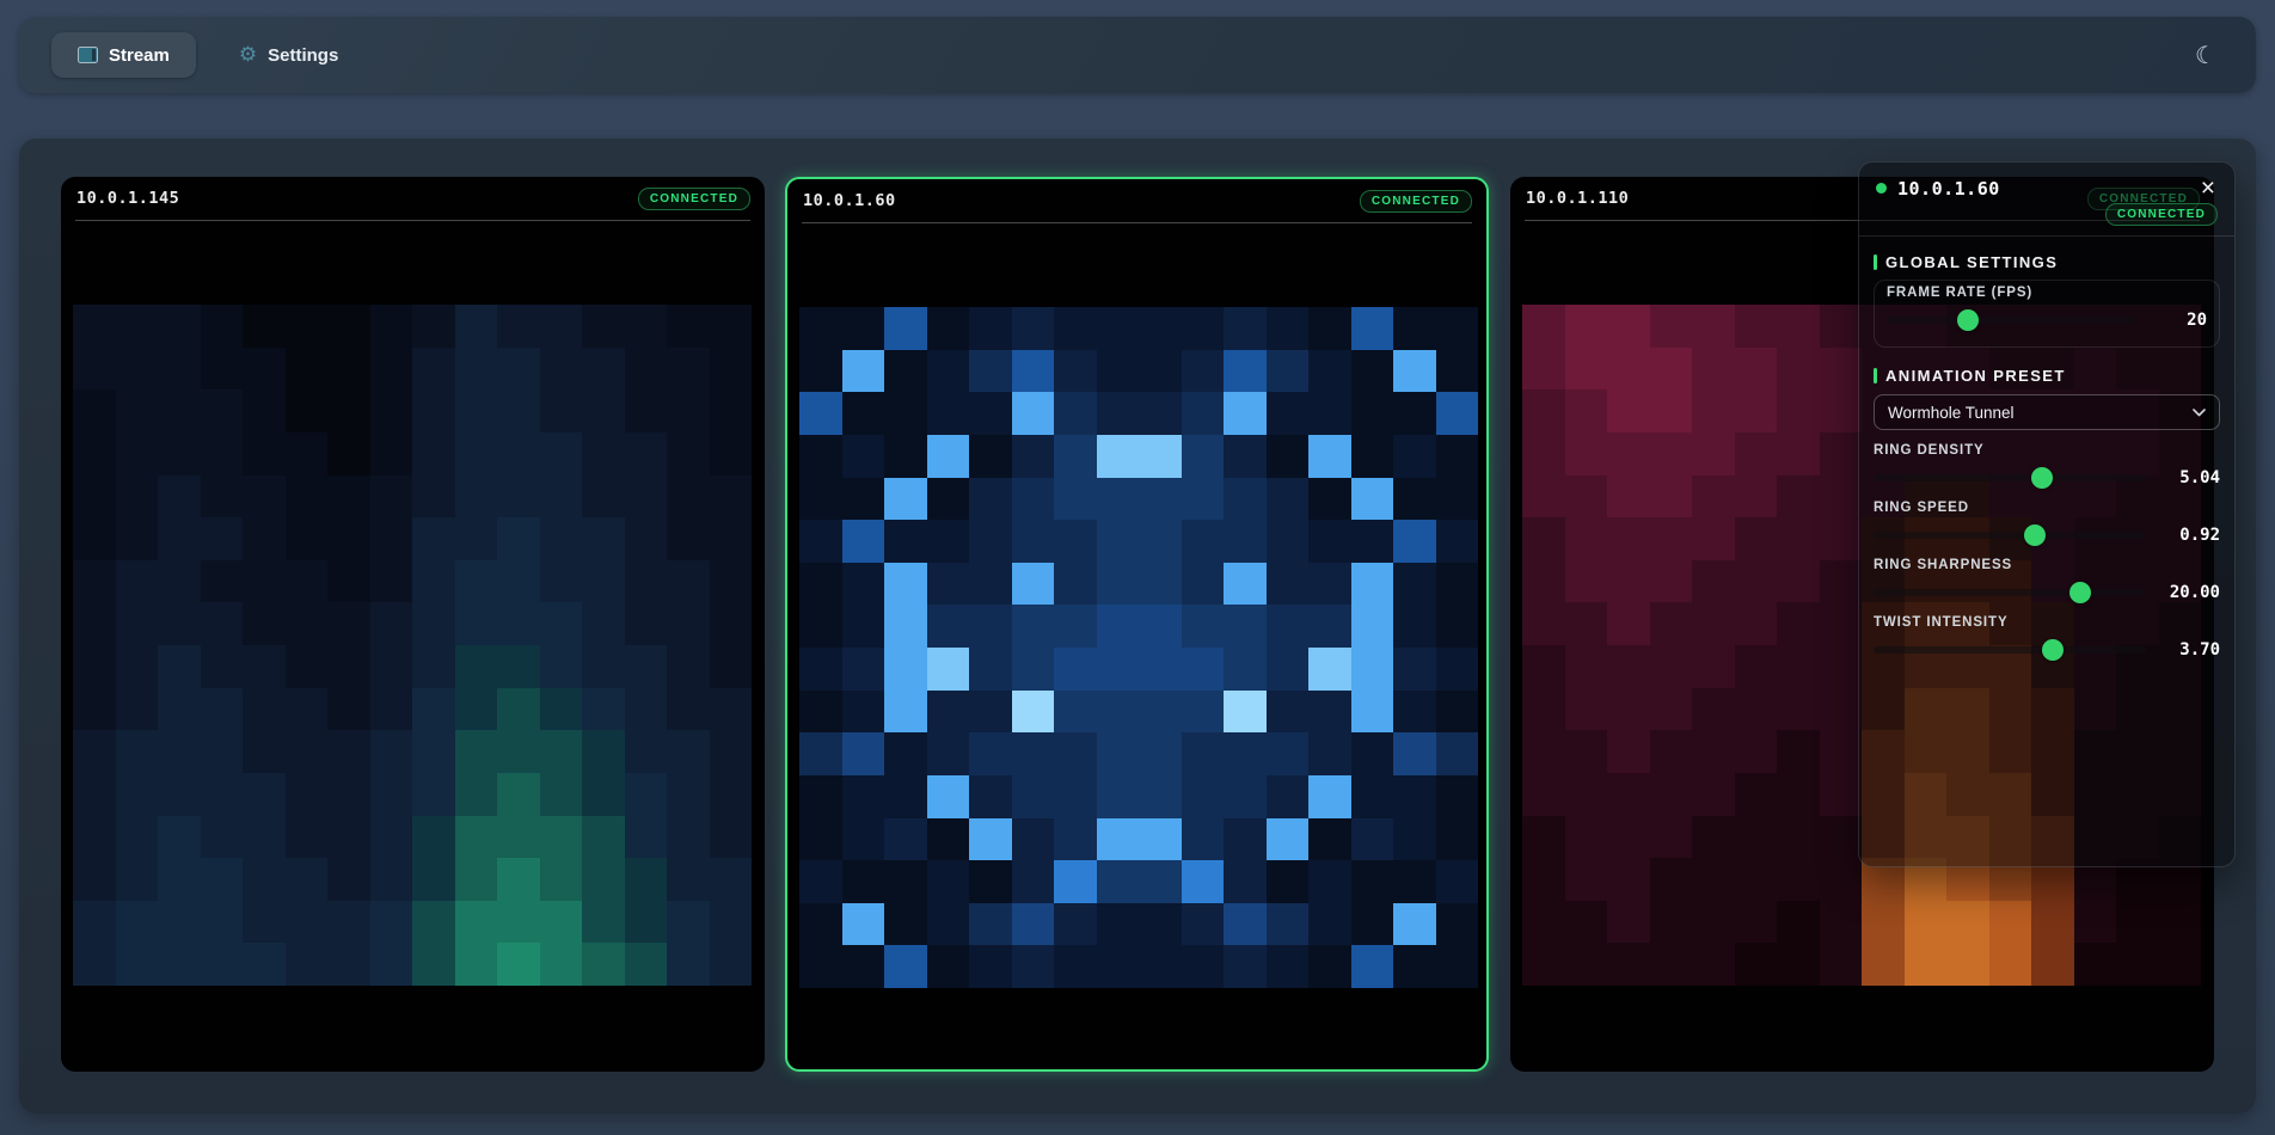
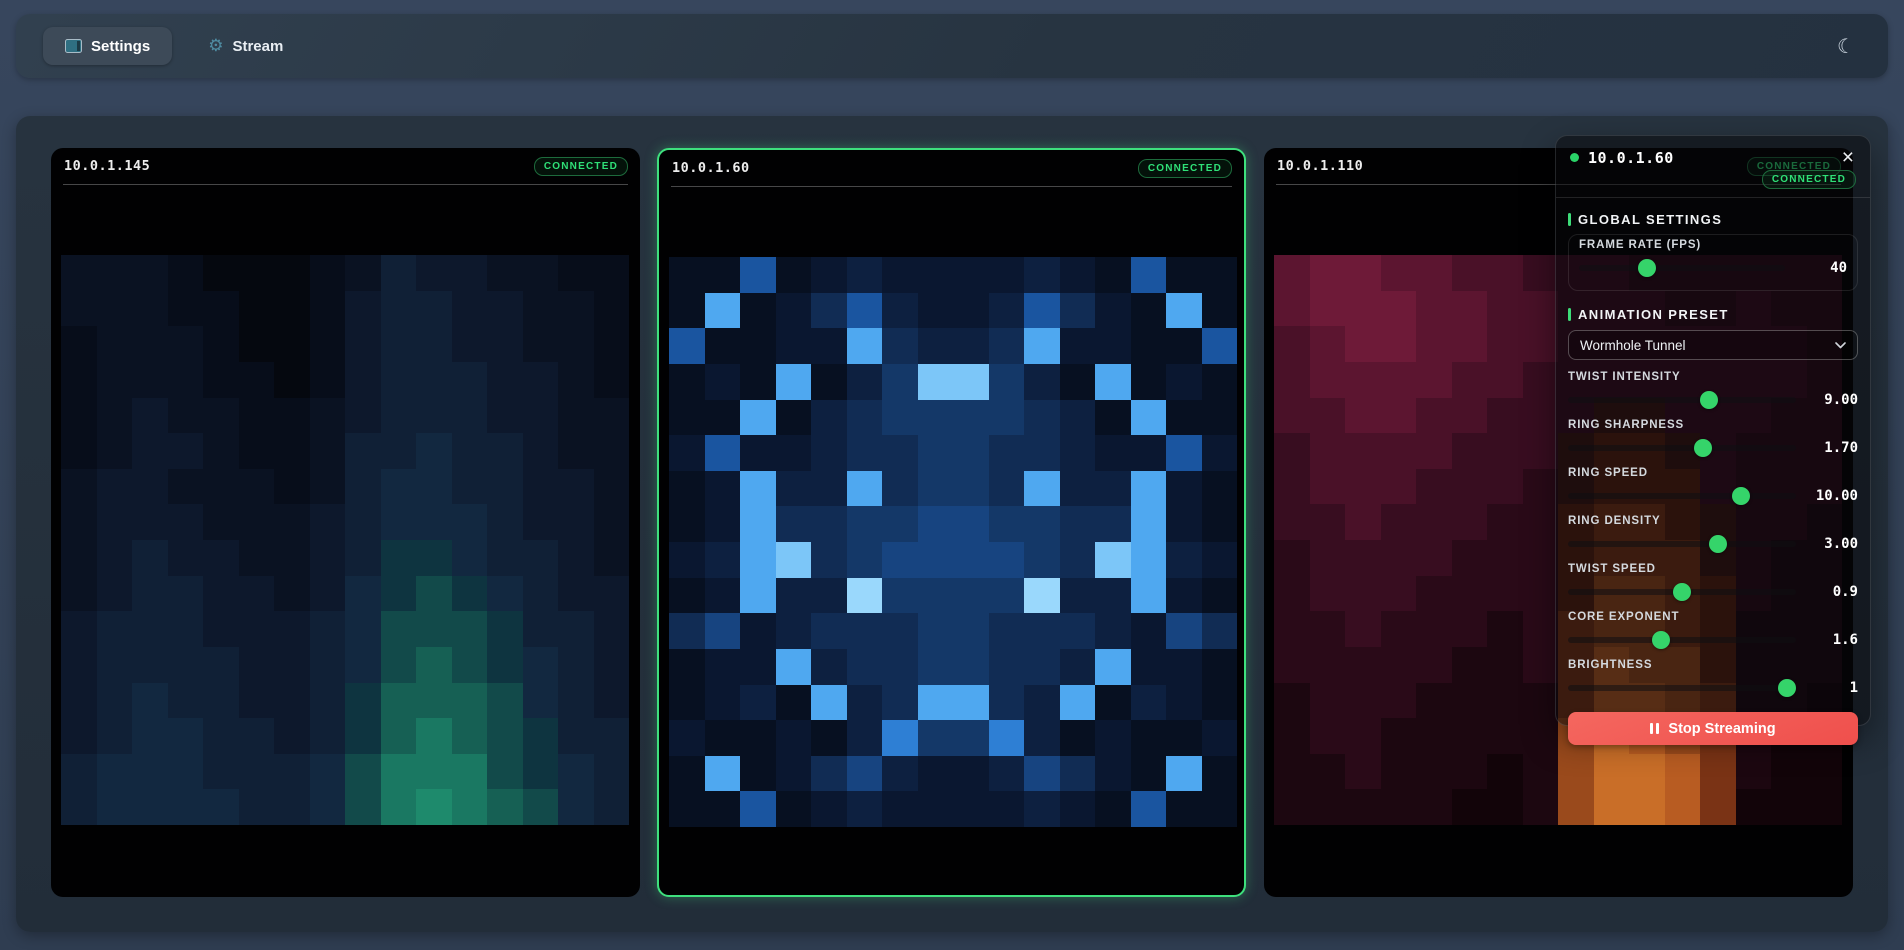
- Stream
+ Settings
  ⚙
- Settings
+ Stream
  ☾
  10.0.1.145
  CONNECTED
  10.0.1.60
  CONNECTED
  10.0.1.110
  CONNECTED
  10.0.1.60
  ×
  CONNECTED
  GLOBAL SETTINGS
  FRAME RATE (FPS)
- 20
+ 40
  ANIMATION PRESET
  Wormhole Tunnel
- RING DENSITY
+ TWIST INTENSITY
- 5.04
+ 9.00
- RING SPEED
+ RING SHARPNESS
- 0.92
+ 1.70
- RING SHARPNESS
+ RING SPEED
- 20.00
+ 10.00
- TWIST INTENSITY
+ RING DENSITY
- 3.70
+ 3.00
+ TWIST SPEED
+ 0.9
+ CORE EXPONENT
+ 1.6
+ BRIGHTNESS
+ 1
+ Stop Streaming
